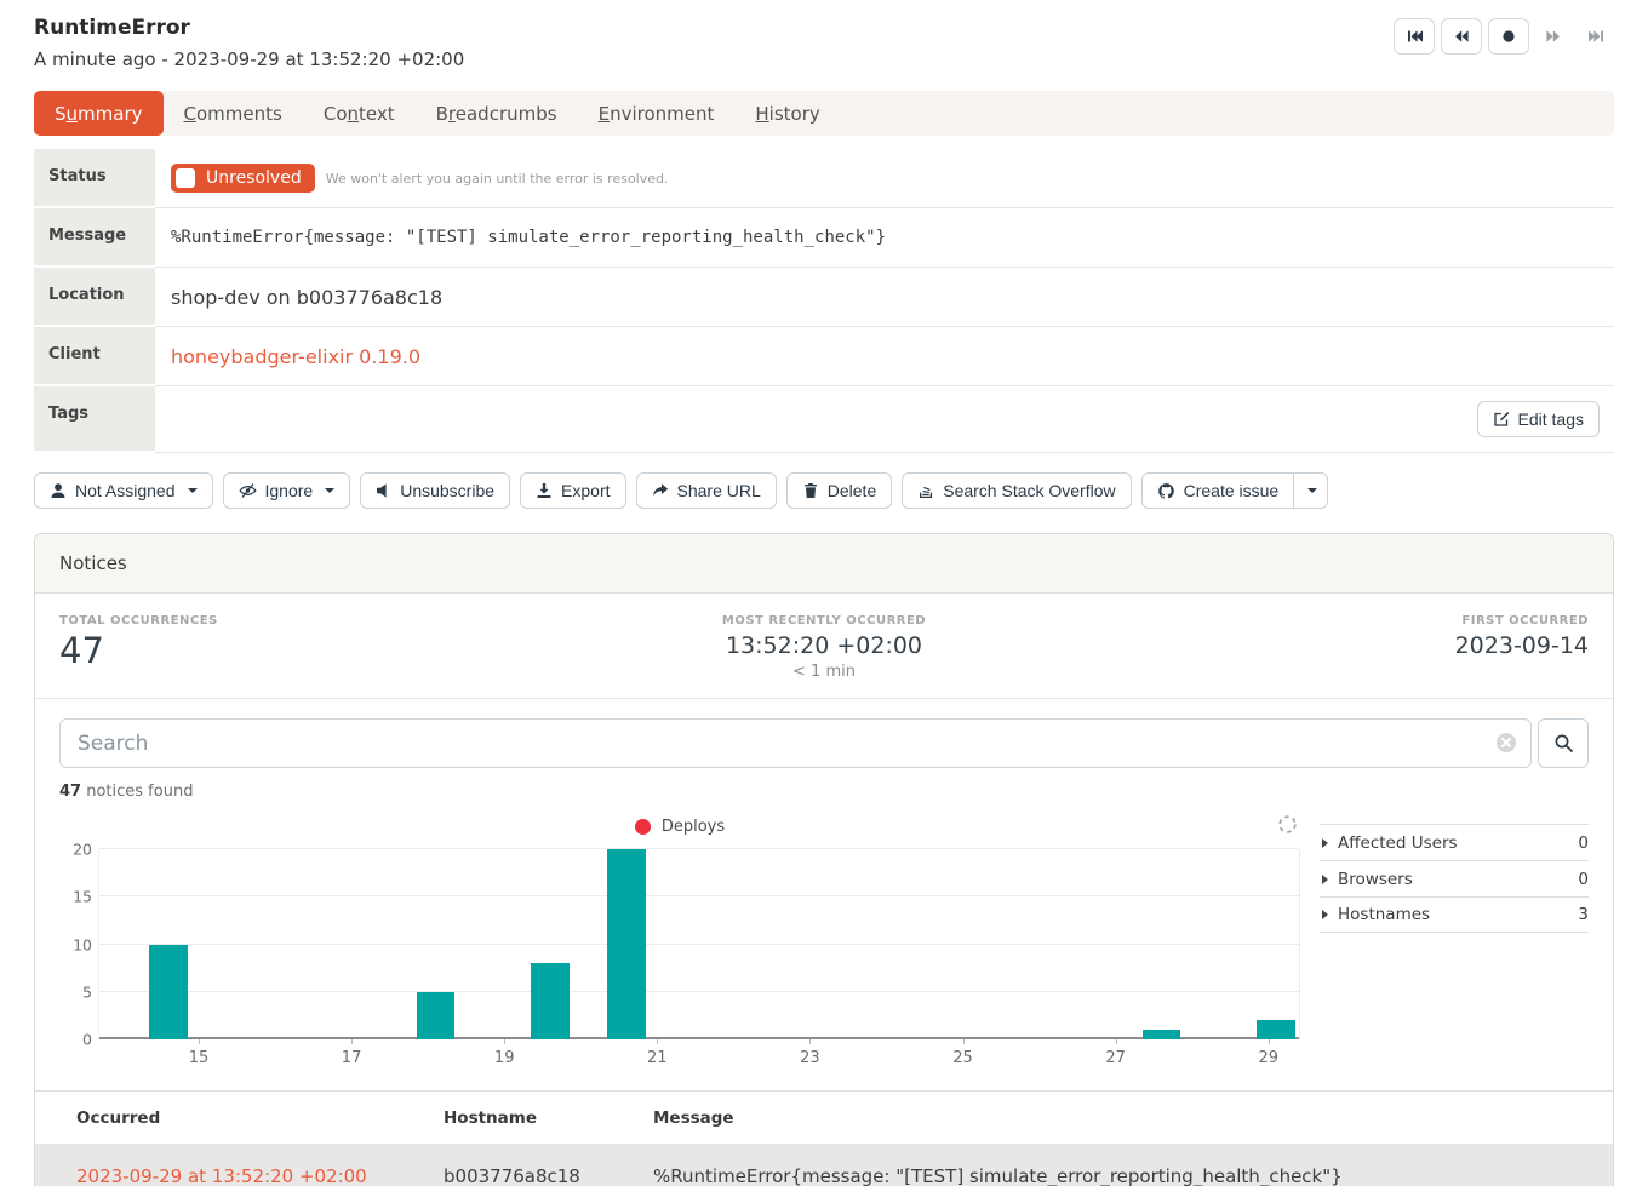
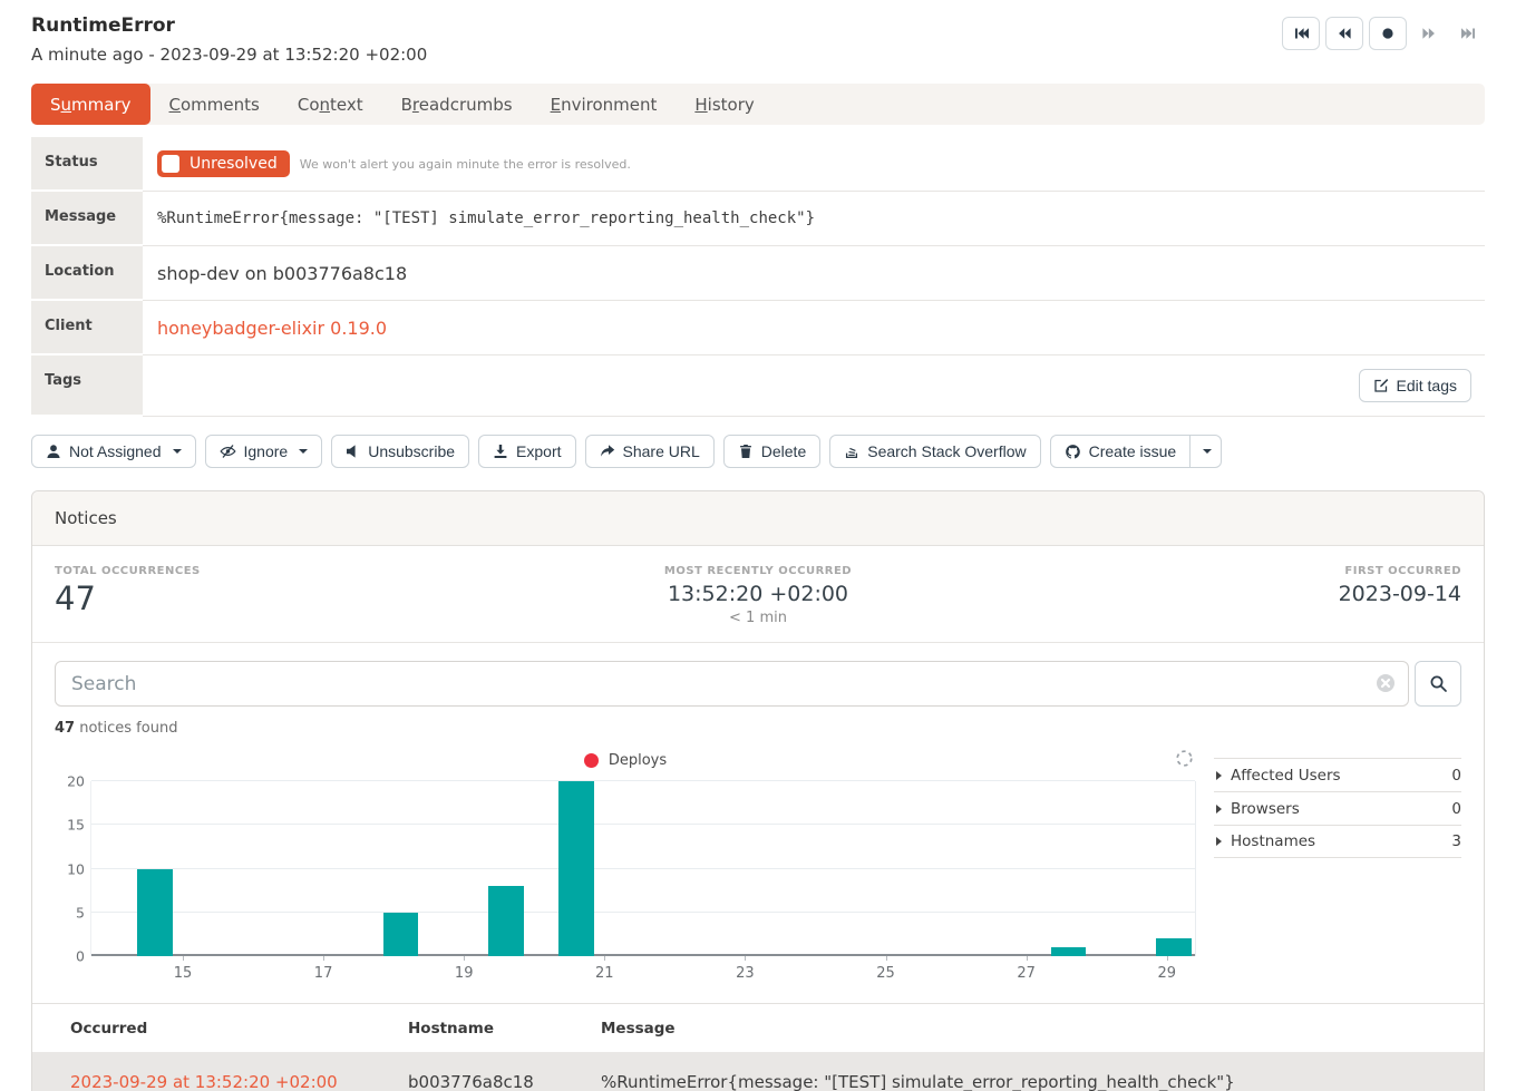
  RuntimeError
  A minute ago - 2023-09-29 at 13:52:20 +02:00
  Summary
  Comments
  Context
  Breadcrumbs
  Environment
  History
  Status
  Unresolved
- We won't alert you again until the error is resolved.
+ We won't alert you again minute the error is resolved.
  Message
  %RuntimeError{message: "[TEST] simulate_error_reporting_health_check"}
  Location
  shop-dev on b003776a8c18
  Client
  honeybadger-elixir 0.19.0
  Tags
  Edit tags
  Not Assigned
  Ignore
  Unsubscribe
  Export
  Share URL
  Delete
  Search Stack Overflow
  Create issue
  Notices
  TOTAL OCCURRENCES
  47
  MOST RECENTLY OCCURRED
  13:52:20 +02:00
  < 1 min
  FIRST OCCURRED
  2023-09-14
  Search
  47 notices found
  Deploys
  0
  5
  10
  15
  20
  15
  17
  19
  21
  23
  25
  27
  29
  Affected Users
  0
  Browsers
  0
  Hostnames
  3
  Occurred
  Hostname
  Message
  2023-09-29 at 13:52:20 +02:00
  b003776a8c18
  %RuntimeError{message: "[TEST] simulate_error_reporting_health_check"}
